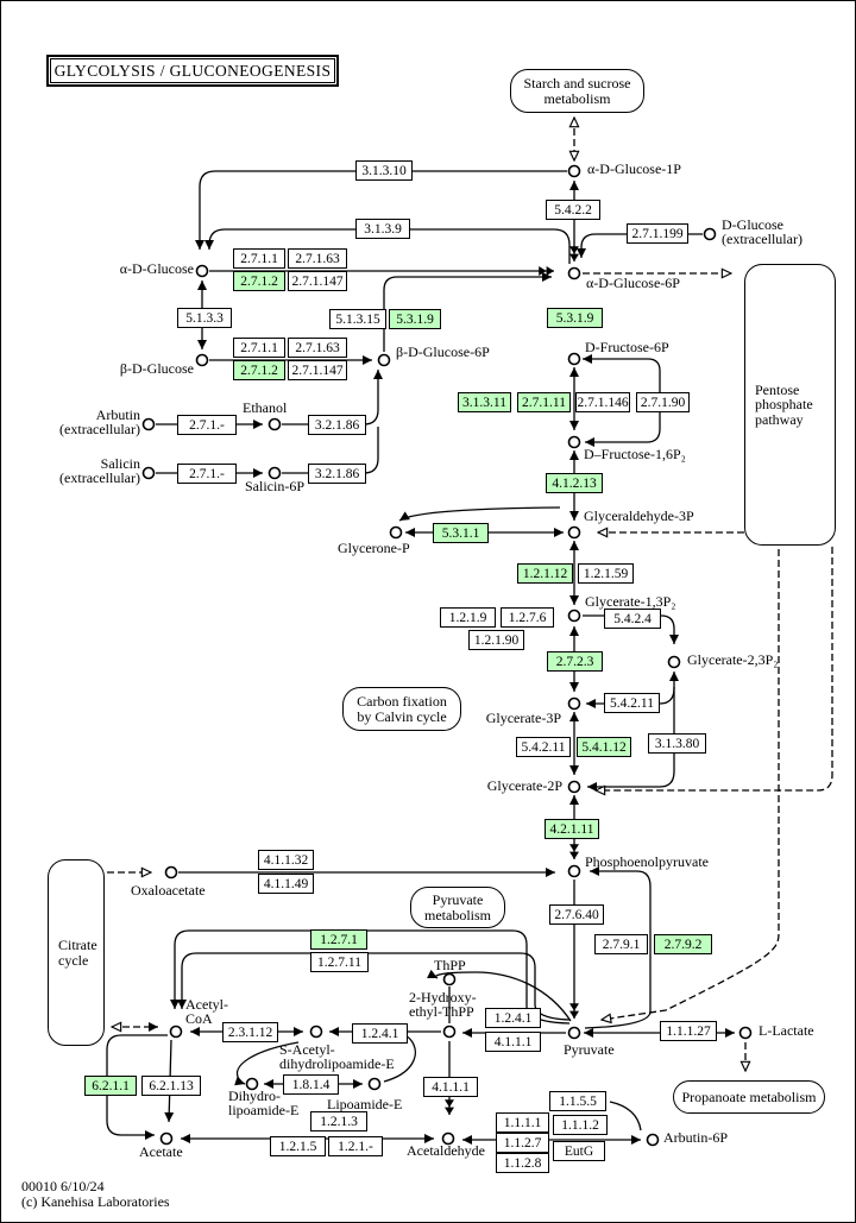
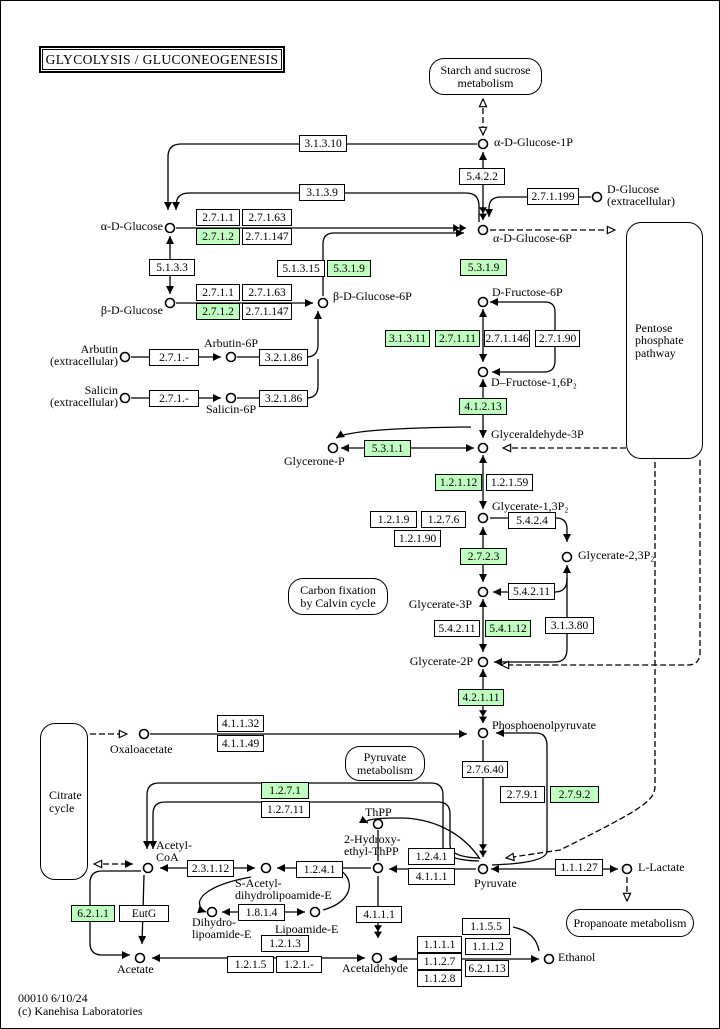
  GLYCOLYSIS / GLUCONEOGENESIS
  3.1.3.10
  3.1.3.9
  5.4.2.2
  2.7.1.199
  2.7.1.1
  2.7.1.63
  2.7.1.2
  2.7.1.147
  5.1.3.3
  5.1.3.15
  5.3.1.9
  5.3.1.9
  2.7.1.1
  2.7.1.63
  2.7.1.2
  2.7.1.147
  2.7.1.-
  3.2.1.86
  2.7.1.-
  3.2.1.86
  3.1.3.11
  2.7.1.11
  2.7.1.146
  2.7.1.90
  4.1.2.13
  5.3.1.1
  1.2.1.12
  1.2.1.59
  1.2.1.9
  1.2.7.6
  1.2.1.90
  5.4.2.4
  2.7.2.3
  5.4.2.11
  5.4.2.11
  5.4.1.12
  3.1.3.80
  4.2.1.11
  4.1.1.32
  4.1.1.49
  2.7.6.40
  2.7.9.1
  2.7.9.2
  1.2.7.1
  1.2.7.11
  2.3.1.12
  1.2.4.1
  1.2.4.1
  4.1.1.1
  4.1.1.1
  1.8.1.4
  6.2.1.1
- 6.2.1.13
+ EutG
  1.1.1.27
  1.2.1.3
  1.2.1.5
  1.2.1.-
  1.1.5.5
  1.1.1.1
  1.1.1.2
  1.1.2.7
- EutG
+ 6.2.1.13
  1.1.2.8
  Starch and sucrose
  metabolism
  Pentose
  phosphate
  pathway
  Carbon fixation
  by Calvin cycle
  Pyruvate
  metabolism
  Citrate
  cycle
  Propanoate metabolism
  α-D-Glucose-1P
  D-Glucose
  (extracellular)
  α-D-Glucose
  α-D-Glucose-6P
  β-D-Glucose
  β-D-Glucose-6P
  D-Fructose-6P
  Arbutin
  (extracellular)
- Ethanol
+ Arbutin-6P
  Salicin
  (extracellular)
  Salicin-6P
  D–Fructose-1,6P₂
  Glyceraldehyde-3P
  Glycerone-P
  Glycerate-1,3P₂
  Glycerate-2,3P₂
  Glycerate-3P
  Glycerate-2P
  Phosphoenolpyruvate
  Oxaloacetate
  ThPP
  2-Hydroxy-
  ethyl-ThPP
  Acetyl-
  CoA
  S-Acetyl-
  dihydrolipoamide-E
  Pyruvate
  L-Lactate
  Dihydro-
  lipoamide-E
  Lipoamide-E
  Acetate
  Acetaldehyde
- Arbutin-6P
+ Ethanol
  00010 6/10/24
  (c) Kanehisa Laboratories
